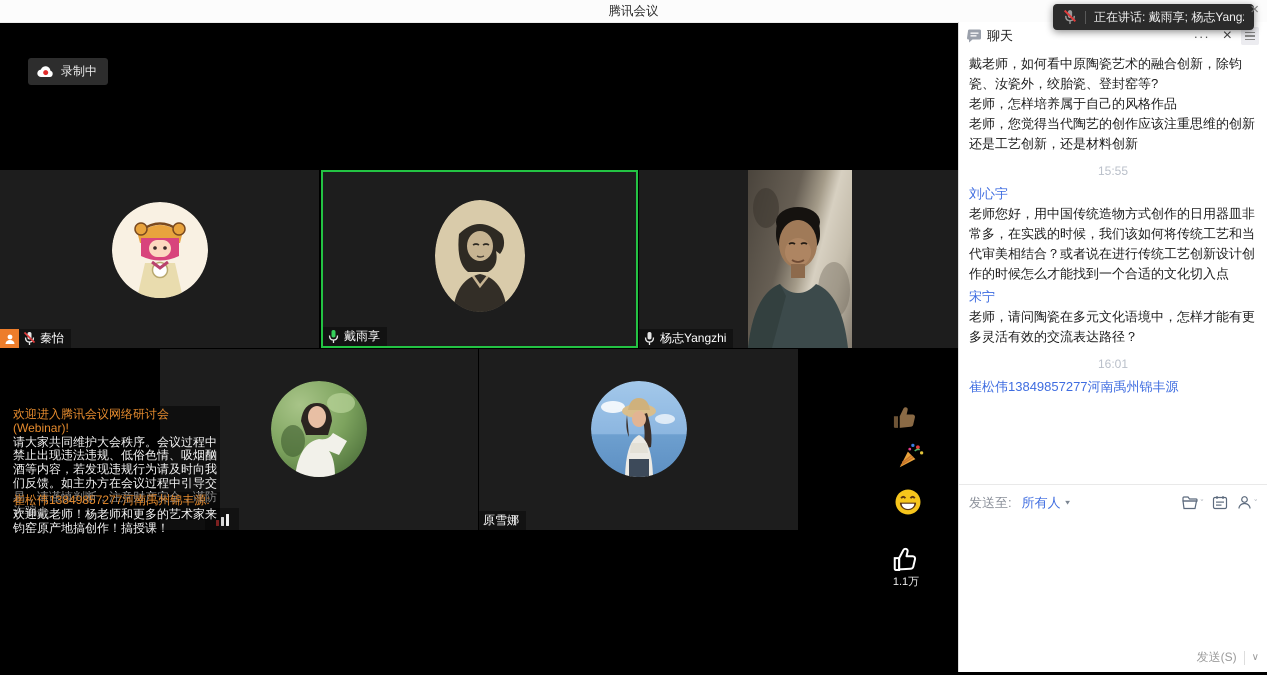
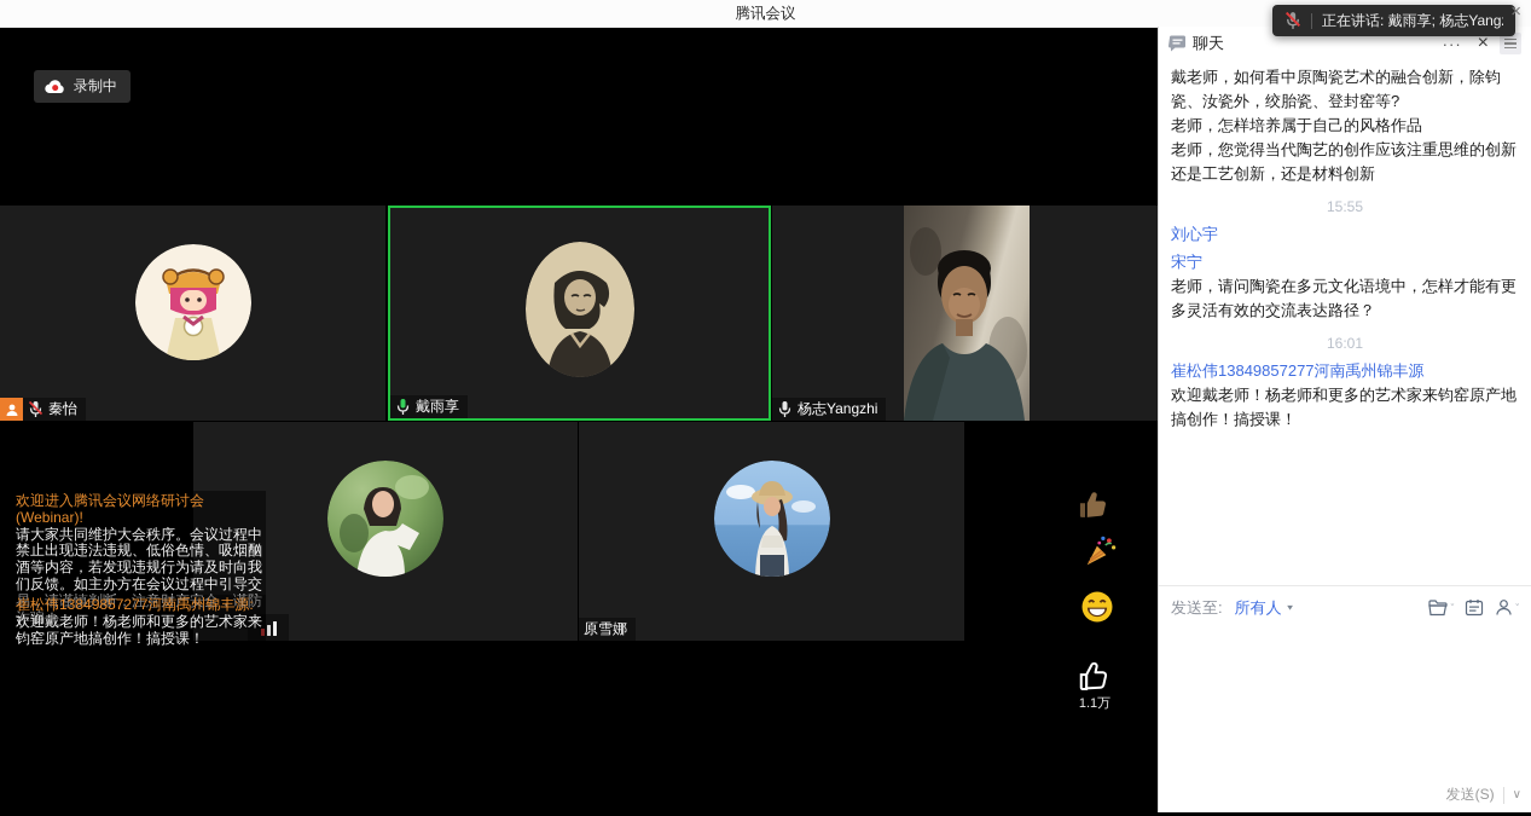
  录制中
  秦怡
  戴雨享
  杨志Yangzhi
  原雪娜
  欢迎进入腾讯会议网络研讨会(Webinar)!
  请大家共同维护大会秩序。会议过程中禁止出现违法违规、低俗色情、吸烟酗酒等内容，若发现违规行为请及时向我们反馈。如主办方在会议过程中引导交易，请谨慎判断，注意财产安全，谨防诈骗！
  崔松伟13849857277河南禹州锦丰源: 欢迎戴老师！杨老师和更多的艺术家来钧窑原产地搞创作！搞授课！
  1.1万
  聊天
  ···
  ×
  戴老师，如何看中原陶瓷艺术的融合创新，除钧瓷、汝瓷外，绞胎瓷、登封窑等?
  老师，怎样培养属于自己的风格作品
  老师，您觉得当代陶艺的创作应该注重思维的创新还是工艺创新，还是材料创新
  15:55
  刘心宇
- 老师您好，用中国传统造物方式创作的日用器皿非常多，在实践的时候，我们该如何将传统工艺和当代审美相结合？或者说在进行传统工艺创新设计创作的时候怎么才能找到一个合适的文化切入点
  宋宁
  老师，请问陶瓷在多元文化语境中，怎样才能有更多灵活有效的交流表达路径？
  16:01
  崔松伟13849857277河南禹州锦丰源
+ 欢迎戴老师！杨老师和更多的艺术家来钧窑原产地搞创作！搞授课！
  发送至:
  所有人
  发送(S)
  ∨
  腾讯会议
  ×
  正在讲话: 戴雨享; 杨志Yang
